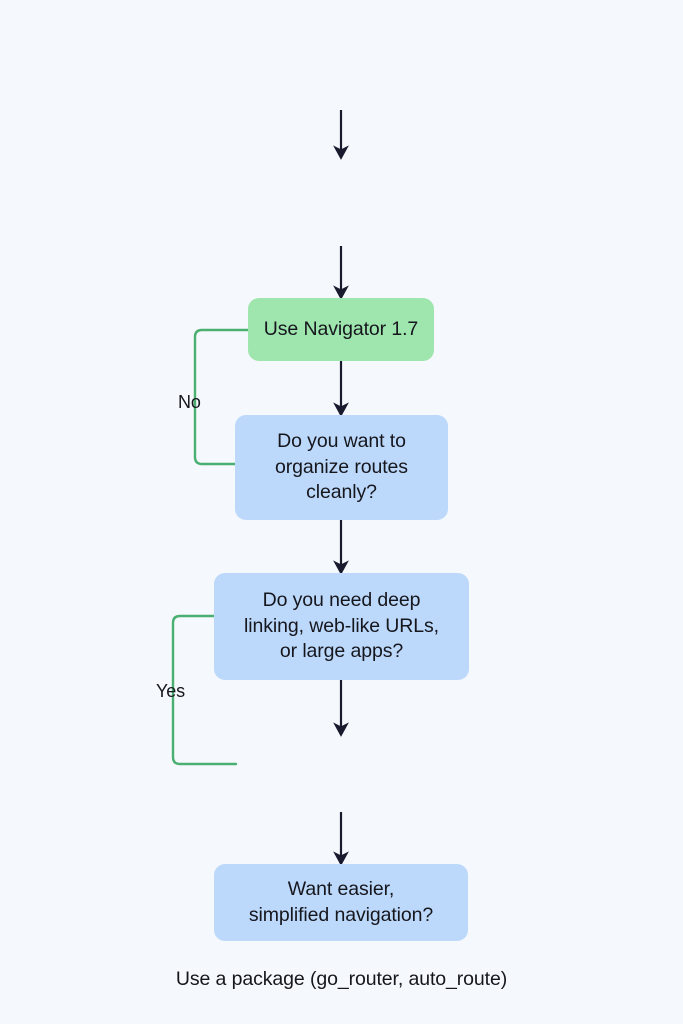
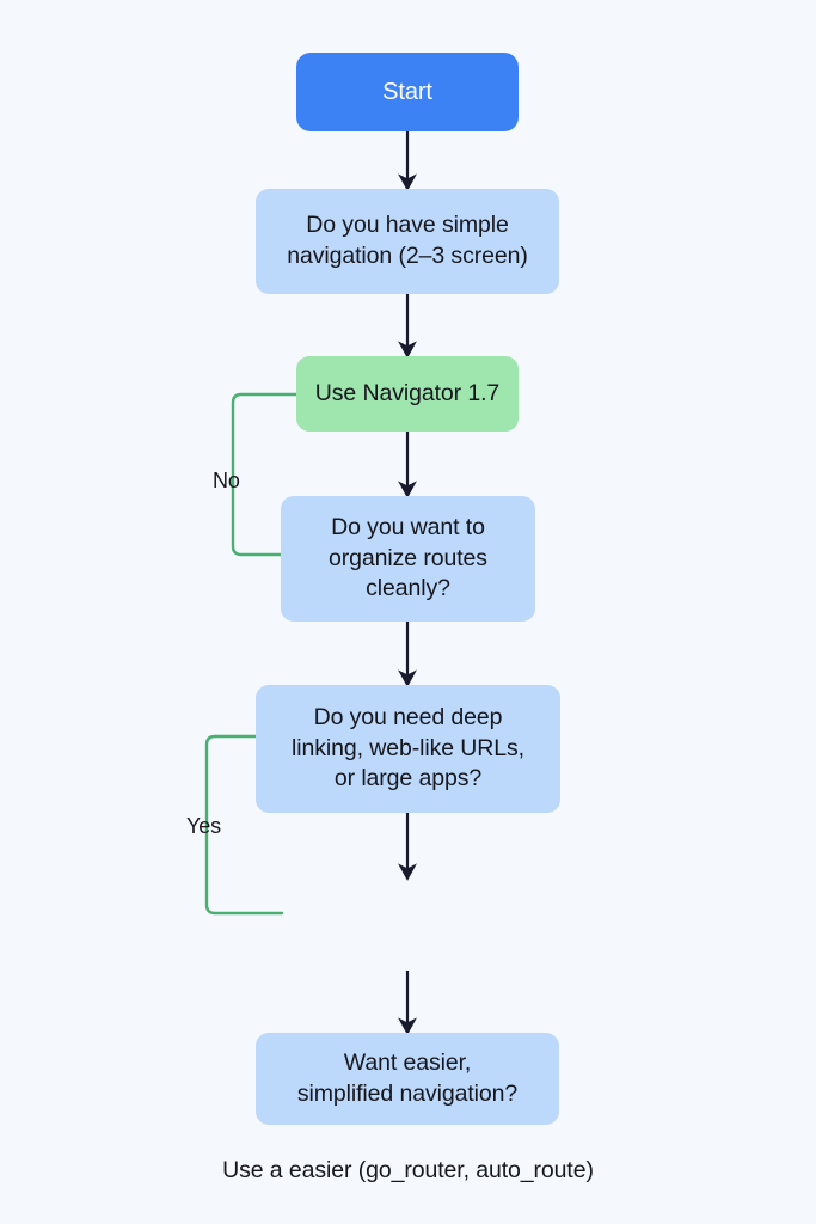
+ Start
+ Do you have simple
+ navigation (2–3 screen)
  Use Navigator 1.7
  Do you want to
  organize routes
  cleanly?
  Do you need deep
  linking, web-like URLs,
  or large apps?
  Want easier,
  simplified navigation?
  No
  Yes
- Use a package (go_router, auto_route)
+ Use a easier (go_router, auto_route)
